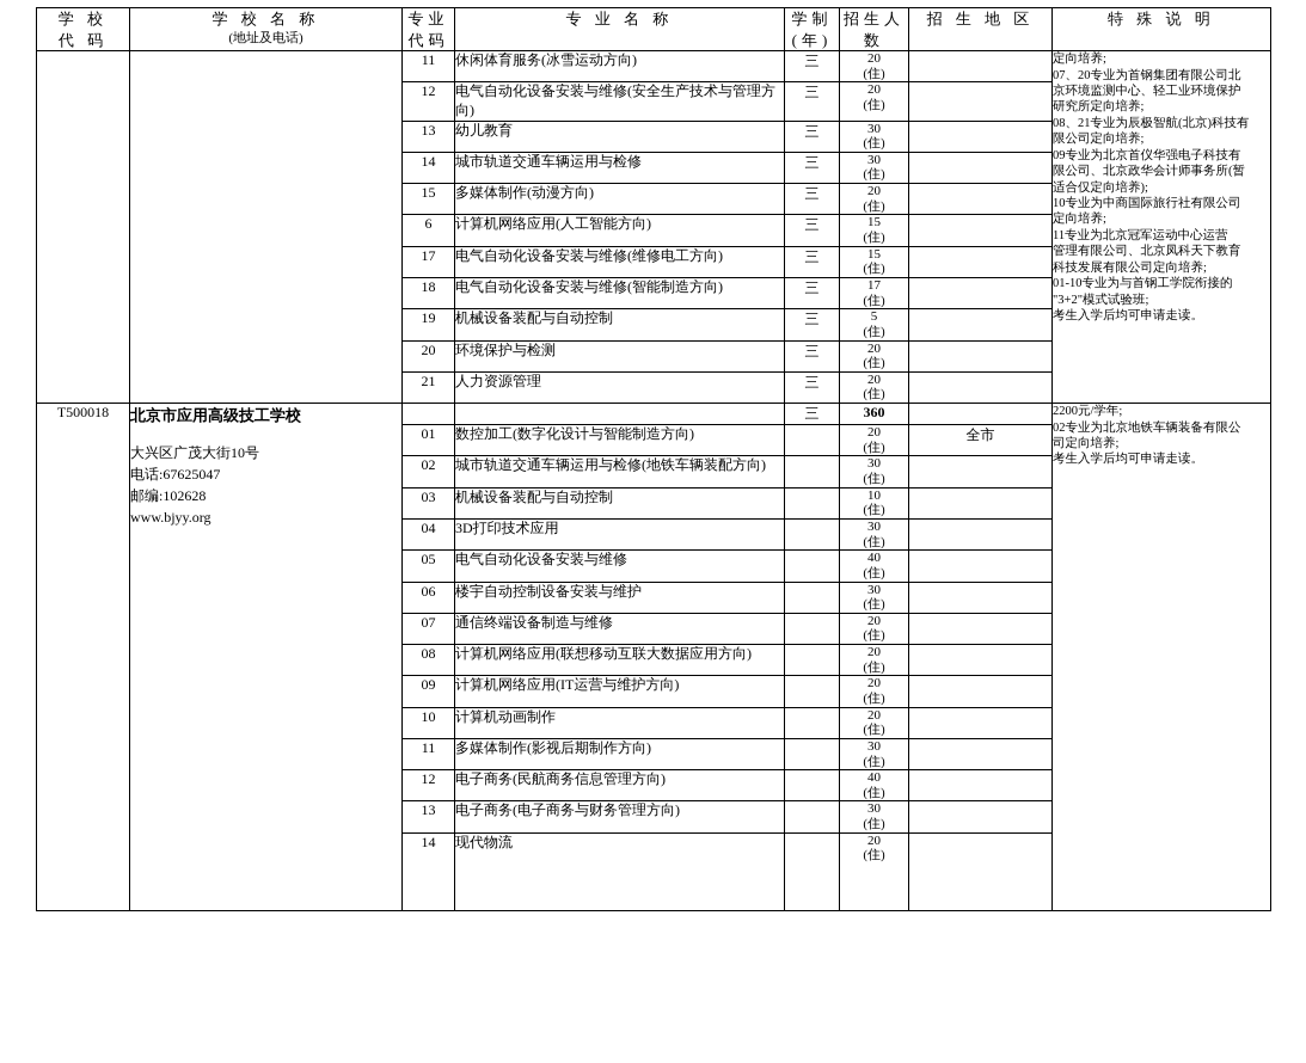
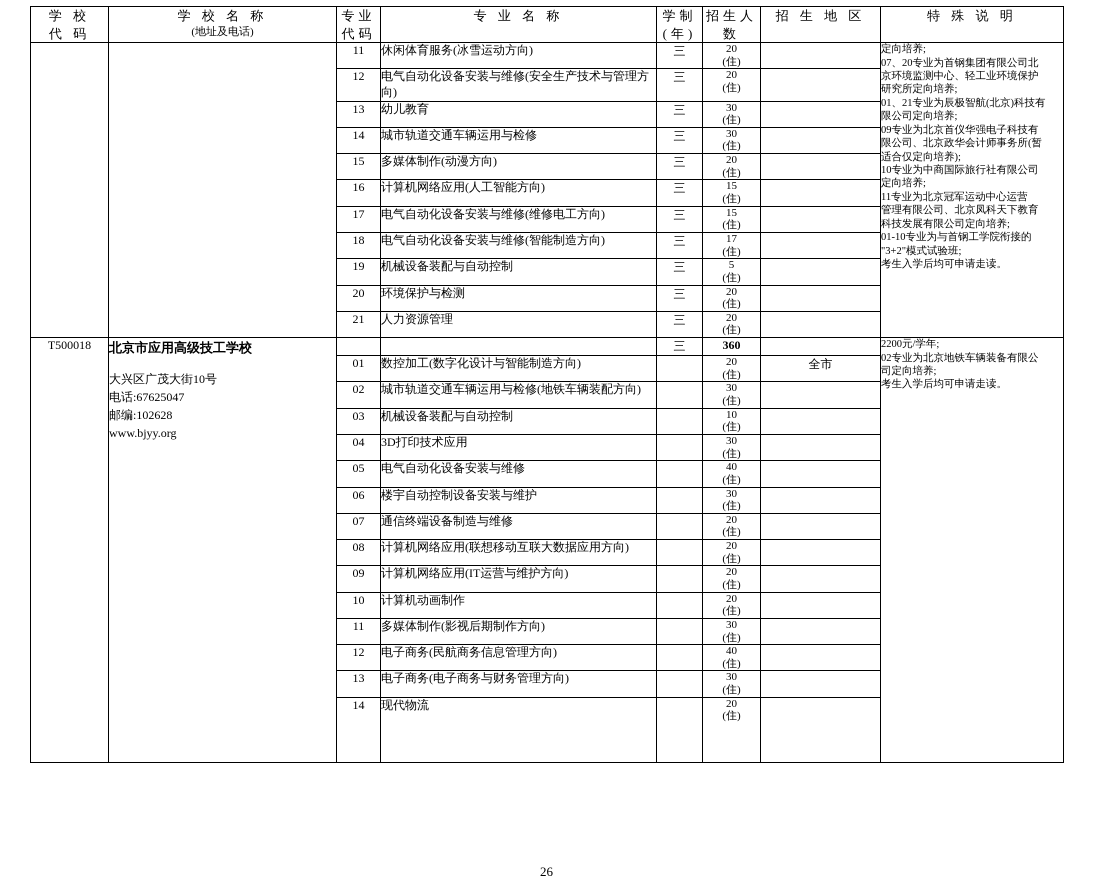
  学 校 代 码	学 校 名 称 (地址及电话)	专业 代码	专 业 名 称	学制 (年)	招生人数	招 生 地 区	特 殊 说 明
- 		11	休闲体育服务(冰雪运动方向)	三	20 (住)		定向培养; 07、20专业为首钢集团有限公司北 京环境监测中心、轻工业环境保护 研究所定向培养; 08、21专业为辰极智航(北京)科技有 限公司定向培养; 09专业为北京首仪华强电子科技有 限公司、北京政华会计师事务所(暂 适合仅定向培养); 10专业为中商国际旅行社有限公司 定向培养; 11专业为北京冠军运动中心运营 管理有限公司、北京凤科天下教育 科技发展有限公司定向培养; 01-10专业为与首钢工学院衔接的 "3+2"模式试验班; 考生入学后均可申请走读。
+ 		11	休闲体育服务(冰雪运动方向)	三	20 (住)		定向培养; 07、20专业为首钢集团有限公司北 京环境监测中心、轻工业环境保护 研究所定向培养; 01、21专业为辰极智航(北京)科技有 限公司定向培养; 09专业为北京首仪华强电子科技有 限公司、北京政华会计师事务所(暂 适合仅定向培养); 10专业为中商国际旅行社有限公司 定向培养; 11专业为北京冠军运动中心运营 管理有限公司、北京凤科天下教育 科技发展有限公司定向培养; 01-10专业为与首钢工学院衔接的 "3+2"模式试验班; 考生入学后均可申请走读。
  12	电气自动化设备安装与维修(安全生产技术与管理方向)	三	20 (住)
  13	幼儿教育	三	30 (住)
  14	城市轨道交通车辆运用与检修	三	30 (住)
  15	多媒体制作(动漫方向)	三	20 (住)
- 6	计算机网络应用(人工智能方向)	三	15 (住)
+ 16	计算机网络应用(人工智能方向)	三	15 (住)
  17	电气自动化设备安装与维修(维修电工方向)	三	15 (住)
  18	电气自动化设备安装与维修(智能制造方向)	三	17 (住)
  19	机械设备装配与自动控制	三	5 (住)
  20	环境保护与检测	三	20 (住)
  21	人力资源管理	三	20 (住)
  T500018	北京市应用高级技工学校 大兴区广茂大街10号 电话:67625047 邮编:102628 www.bjyy.org			三	360		2200元/学年; 02专业为北京地铁车辆装备有限公 司定向培养; 考生入学后均可申请走读。
  01	数控加工(数字化设计与智能制造方向)		20 (住)	全市
  02	城市轨道交通车辆运用与检修(地铁车辆装配方向)		30 (住)
  03	机械设备装配与自动控制		10 (住)
  04	3D打印技术应用		30 (住)
  05	电气自动化设备安装与维修		40 (住)
  06	楼宇自动控制设备安装与维护		30 (住)
  07	通信终端设备制造与维修		20 (住)
  08	计算机网络应用(联想移动互联大数据应用方向)		20 (住)
  09	计算机网络应用(IT运营与维护方向)		20 (住)
  10	计算机动画制作		20 (住)
  11	多媒体制作(影视后期制作方向)		30 (住)
  12	电子商务(民航商务信息管理方向)		40 (住)
  13	电子商务(电子商务与财务管理方向)		30 (住)
  14	现代物流		20 (住)
+ 26
